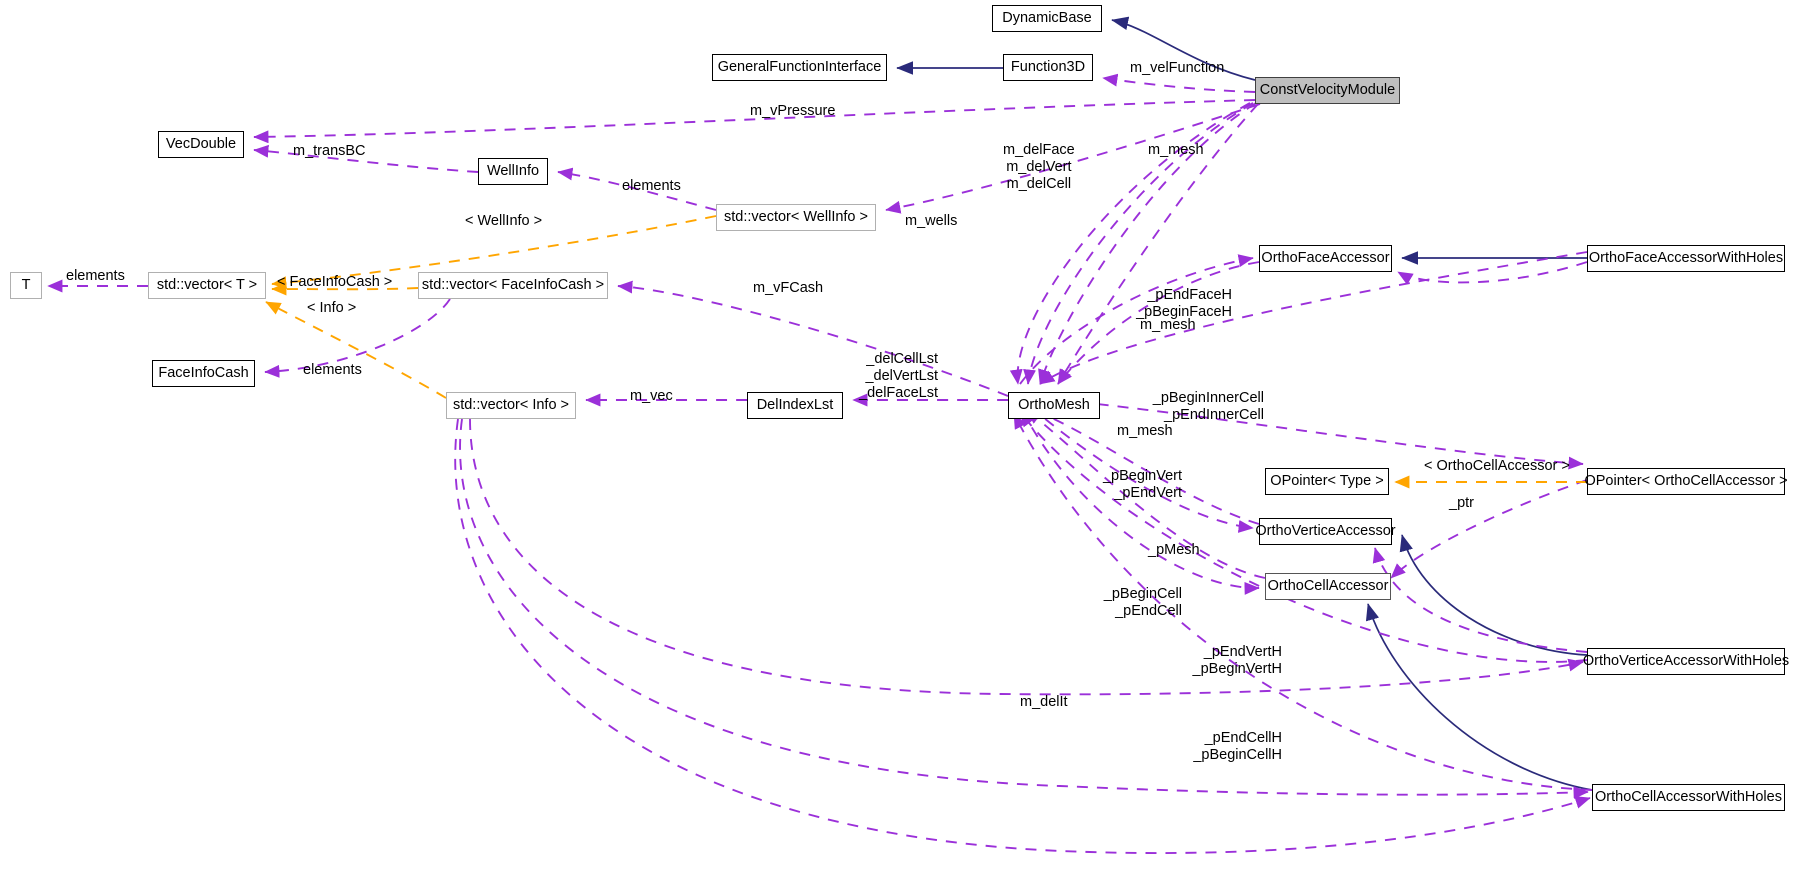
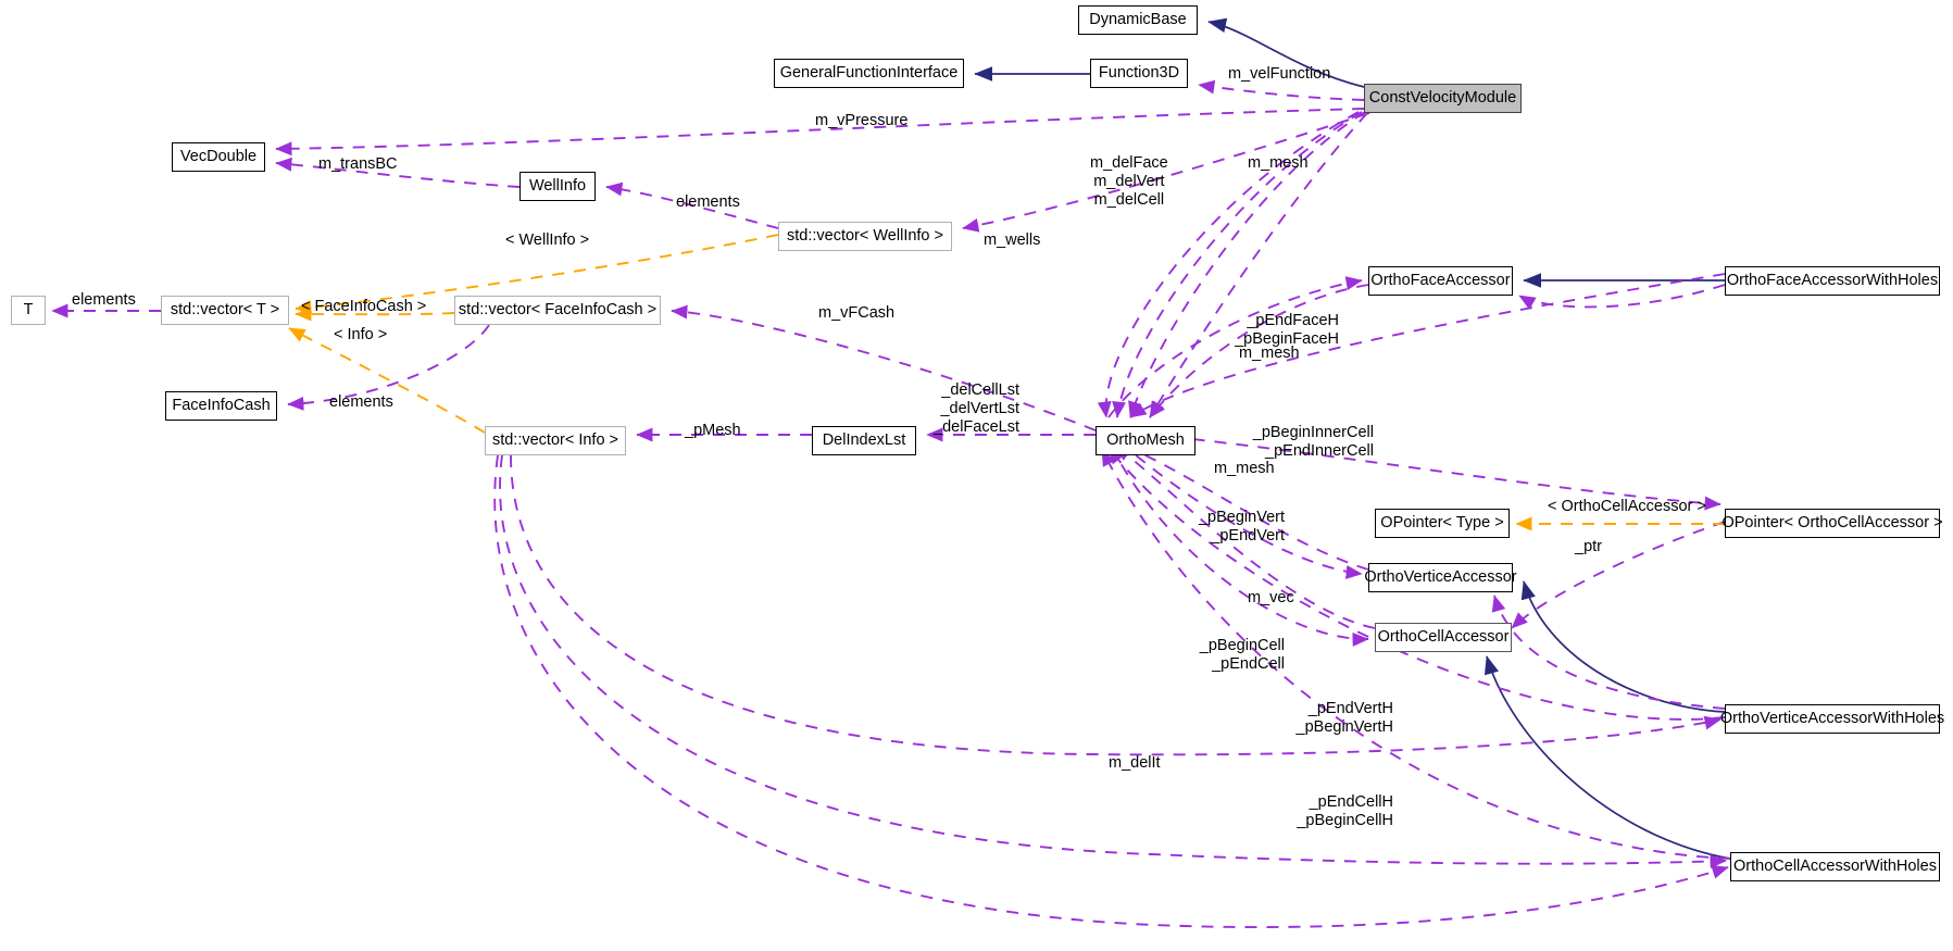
  DynamicBase
  GeneralFunctionInterface
  Function3D
  ConstVelocityModule
  VecDouble
  WellInfo
  std::vector< WellInfo >
  OrthoFaceAccessor
  OrthoFaceAccessorWithHoles
  T
  std::vector< T >
  std::vector< FaceInfoCash >
  FaceInfoCash
  std::vector< Info >
  DelIndexLst
  OrthoMesh
  OPointer< Type >
  OPointer< OrthoCellAccessor >
  OrthoVerticeAccessor
  OrthoCellAccessor
  OrthoVerticeAccessorWithHoles
  OrthoCellAccessorWithHoles
  m_velFunction
  m_vPressure
  m_transBC
  elements
  m_delFace
  m_delVert
  m_delCell
  m_mesh
  < WellInfo >
  m_wells
  elements
  < FaceInfoCash >
  m_vFCash
  _pEndFaceH
  _pBeginFaceH
  < Info >
  m_mesh
  elements
  _delCellLst
  _delVertLst
  _delFaceLst
  _pBeginInnerCell
  _pEndInnerCell
- m_vec
+ _pMesh
  m_mesh
  < OrthoCellAccessor >
  _pBeginVert
  _pEndVert
  _ptr
- _pMesh
+ m_vec
  _pBeginCell
  _pEndCell
  _pEndVertH
  _pBeginVertH
  m_delIt
  _pEndCellH
  _pBeginCellH
